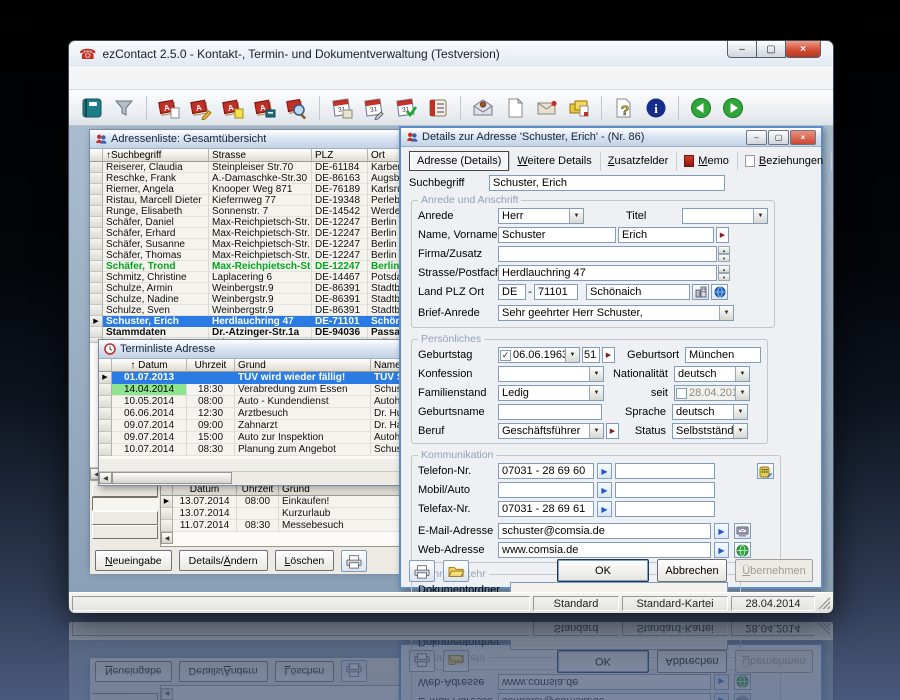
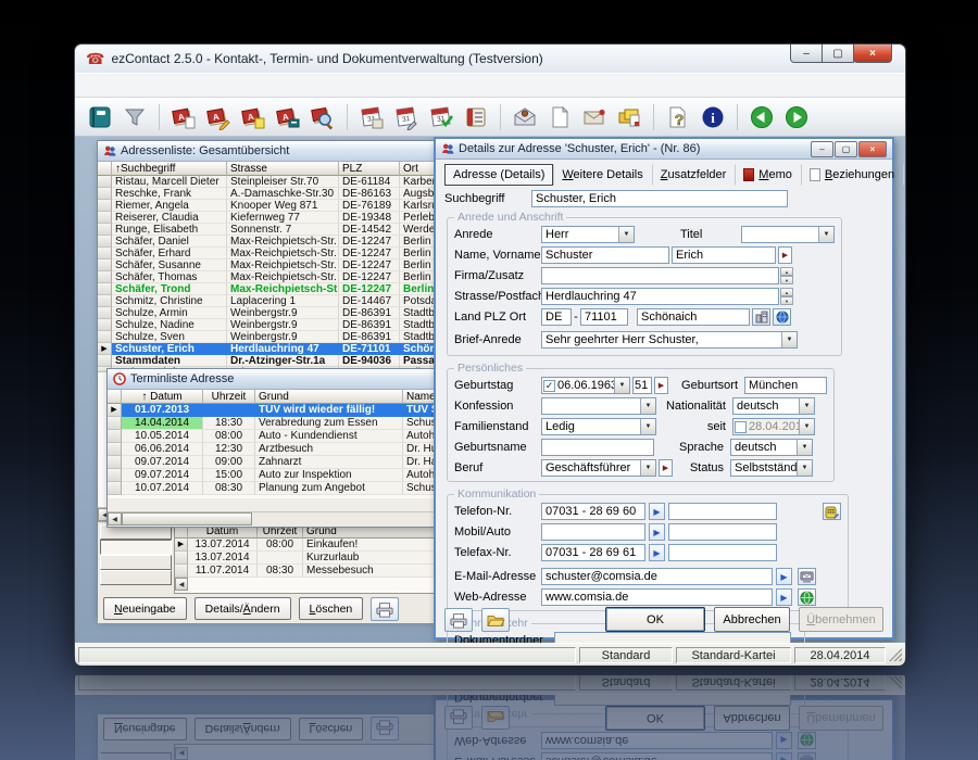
  ☎
  ezContact 2.5.0 - Kontakt-, Termin- und Dokumentverwaltung (Testversion)
  –
  ▢
  ×
  ?
  i
  Adressenliste: Gesamtübersicht
  ↑Suchbegriff
  Strasse
  PLZ
  Ort
- Reiserer, Claudia
+ Ristau, Marcell Dieter
  Steinpleiser Str.70
  DE-61184
  Karbe
  Reschke, Frank
  A.-Damaschke-Str.30
  DE-86163
  Riemer, Angela
  Knooper Weg 871
  DE-76189
- Ristau, Marcell Dieter
+ Reiserer, Claudia
  Kiefernweg 77
  DE-19348
  Runge, Elisabeth
  Sonnenstr. 7
  DE-14542
  Werde
  Schäfer, Daniel
  Max-Reichpietsch-Str.
  DE-12247
  Berlin
  Schäfer, Erhard
  Max-Reichpietsch-Str.
  DE-12247
  Berlin
  Schäfer, Susanne
  Max-Reichpietsch-Str.
  DE-12247
  Berlin
  Schäfer, Thomas
  Max-Reichpietsch-Str.
  DE-12247
  Berlin
  Schäfer, Trond
  Max-Reichpietsch-St
  DE-12247
  Berlin
  Schmitz, Christine
- Laplacering 6
+ Laplacering 1
  DE-14467
  Potsd
  Schulze, Armin
  Weinbergstr.9
  DE-86391
  Schulze, Nadine
  Weinbergstr.9
  DE-86391
  Schulze, Sven
  Weinbergstr.9
  DE-86391
  Schuster, Erich
  Herdlauchring 47
  DE-71101
  Stammdaten
  Dr.-Atzinger-Str.1a
  DE-94036
  Passa
  Datum
  Uhrzeit
  Grund
  13.07.2014
  08:00
  Einkaufen!
  13.07.2014
  Kurzurlaub
  11.07.2014
  08:30
  Messebesuch
  N
  eueingabe
  Details/
  Ä
  ndern
  L
  öschen
  Terminliste Adresse
  ↑ Datum
  Uhrzeit
  Grund
  Name
  01.07.2013
  TÜV wird wieder fällig!
  14.04.2014
  18:30
  Verabredung zum Essen
  10.05.2014
  08:00
  Auto - Kundendienst
  06.06.2014
  12:30
  Arztbesuch
  09.07.2014
  09:00
  Zahnarzt
  09.07.2014
  15:00
  Auto zur Inspektion
  10.07.2014
  08:30
  Planung zum Angebot
  Details zur Adresse 'Schuster, Erich' - (Nr. 86)
  –
  ▢
  ×
  Adresse (Details)
  Weitere Details
  Zusatzfelder
  Memo
  Beziehungen
  Suchbegriff
  Schuster, Erich
  Anrede und Anschrift
  Anrede
  Herr
  Titel
  Name, Vorname
  Schuster
  Erich
  Firma/Zusatz
  Strasse/Postfac
  Herdlauchring 47
  Land PLZ Ort
  DE
  -
  71101
  Schönaich
  Brief-Anrede
  Sehr geehrter Herr Schuster,
  Persönliches
  Geburtstag
  ✓
  06.06.196
  51
  Geburtsort
  München
  Konfession
  Nationalität
  deutsch
  Familienstand
  Ledig
  seit
  28.04.20
  Geburtsname
  Sprache
  deutsch
  Beruf
  Geschäftsführer
  Status
  Selbstständ
  Kommunikation
  Telefon-Nr.
  07031 - 28 69 60
  ▶
  Mobil/Auto
  ▶
  Telefax-Nr.
  07031 - 28 69 61
  ▶
  E-Mail-Adresse
  schuster@comsia.de
  ▶
  Web-Adresse
  www.comsia.de
  ▶
  Dokumentordner
  OK
  Abbrechen
  Ü
  bernehmen
  Standard
  Standard-Kartei
  28.04.2014
